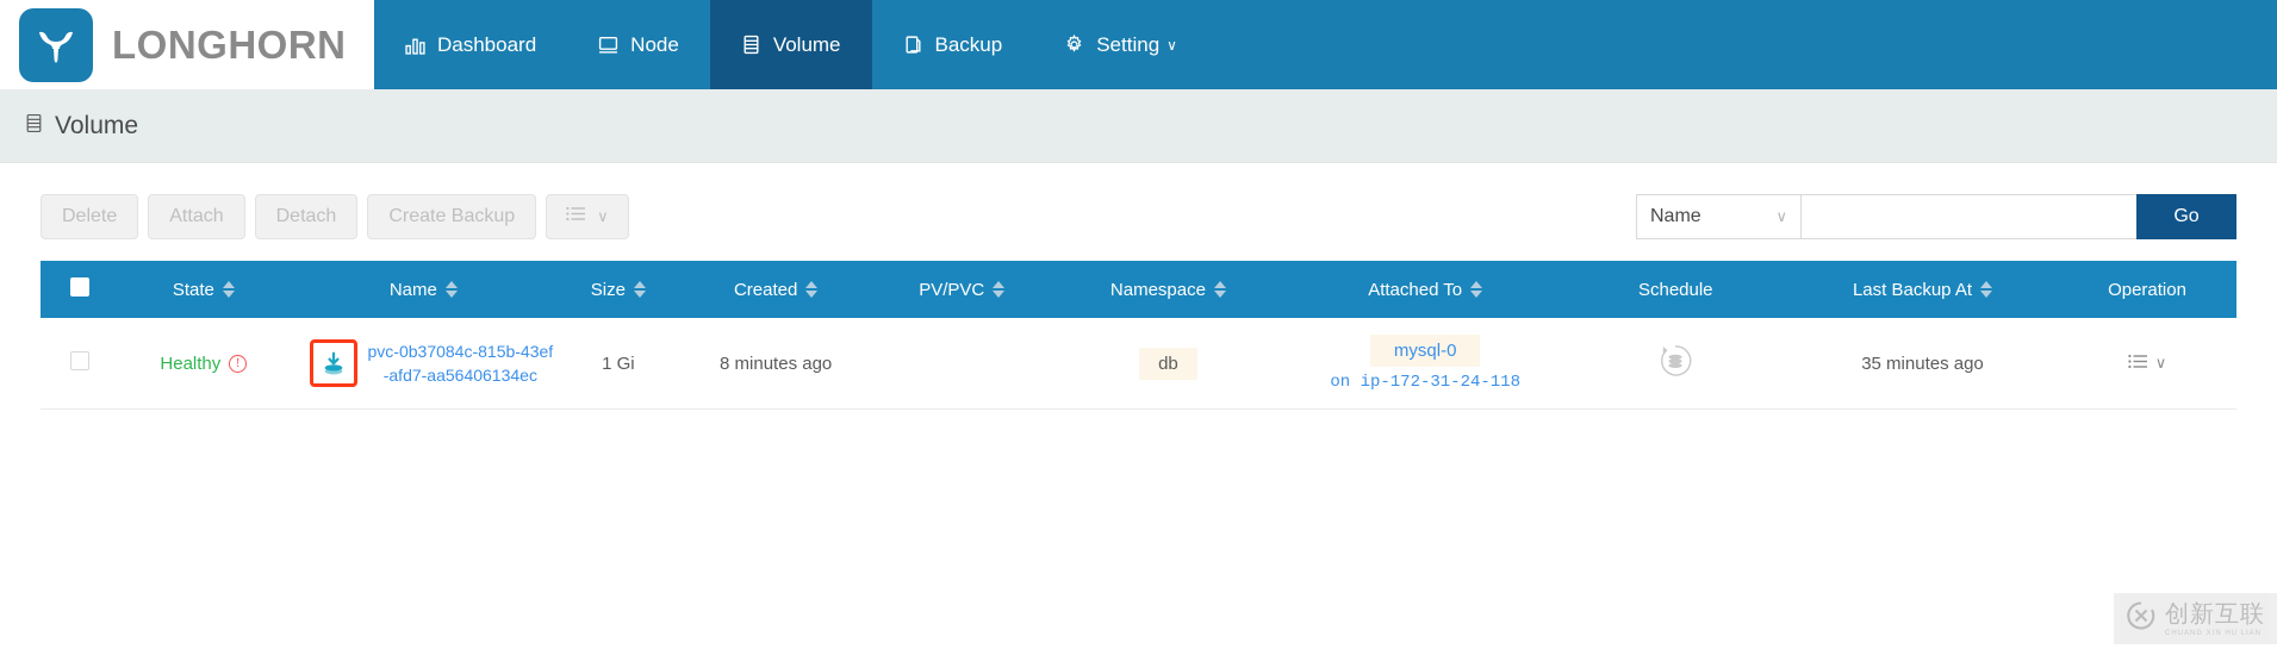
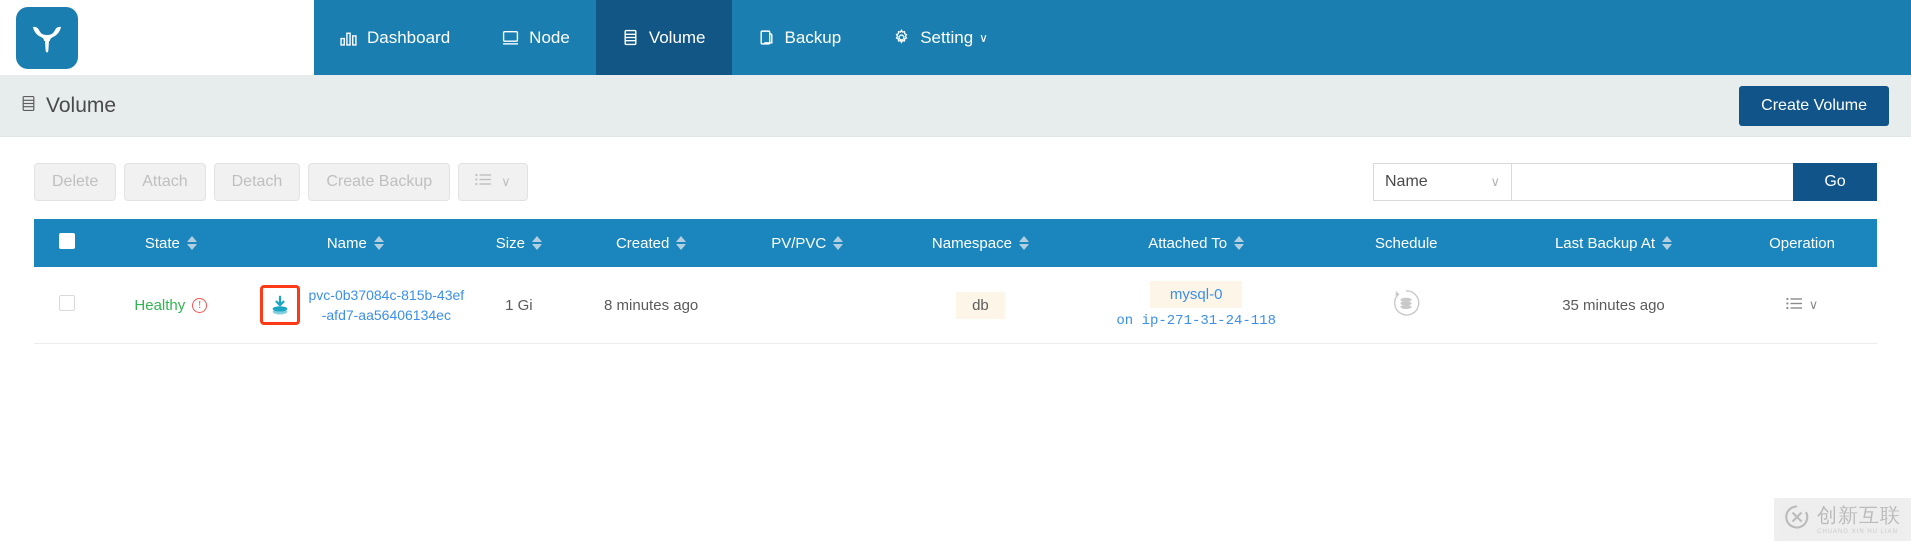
- LONGHORN
  Dashboard
  Node
  Volume
  Backup
  Setting
  ∨
  Volume
+ Create Volume
  Delete
  Attach
  Detach
  Create Backup
  ∨
  Name
  ∨
  Go
  	State	Name	Size	Created	PV/PVC	Namespace	Attached To	Schedule	Last Backup At	Operation
- 	Healthy !	pvc-0b37084c-815b-43ef-afd7-aa56406134ec	1 Gi	8 minutes ago		db	mysql-0 on ip-172-31-24-118		35 minutes ago	∨
+ 	Healthy !	pvc-0b37084c-815b-43ef-afd7-aa56406134ec	1 Gi	8 minutes ago		db	mysql-0 on ip-271-31-24-118		35 minutes ago	∨
  创新互联
